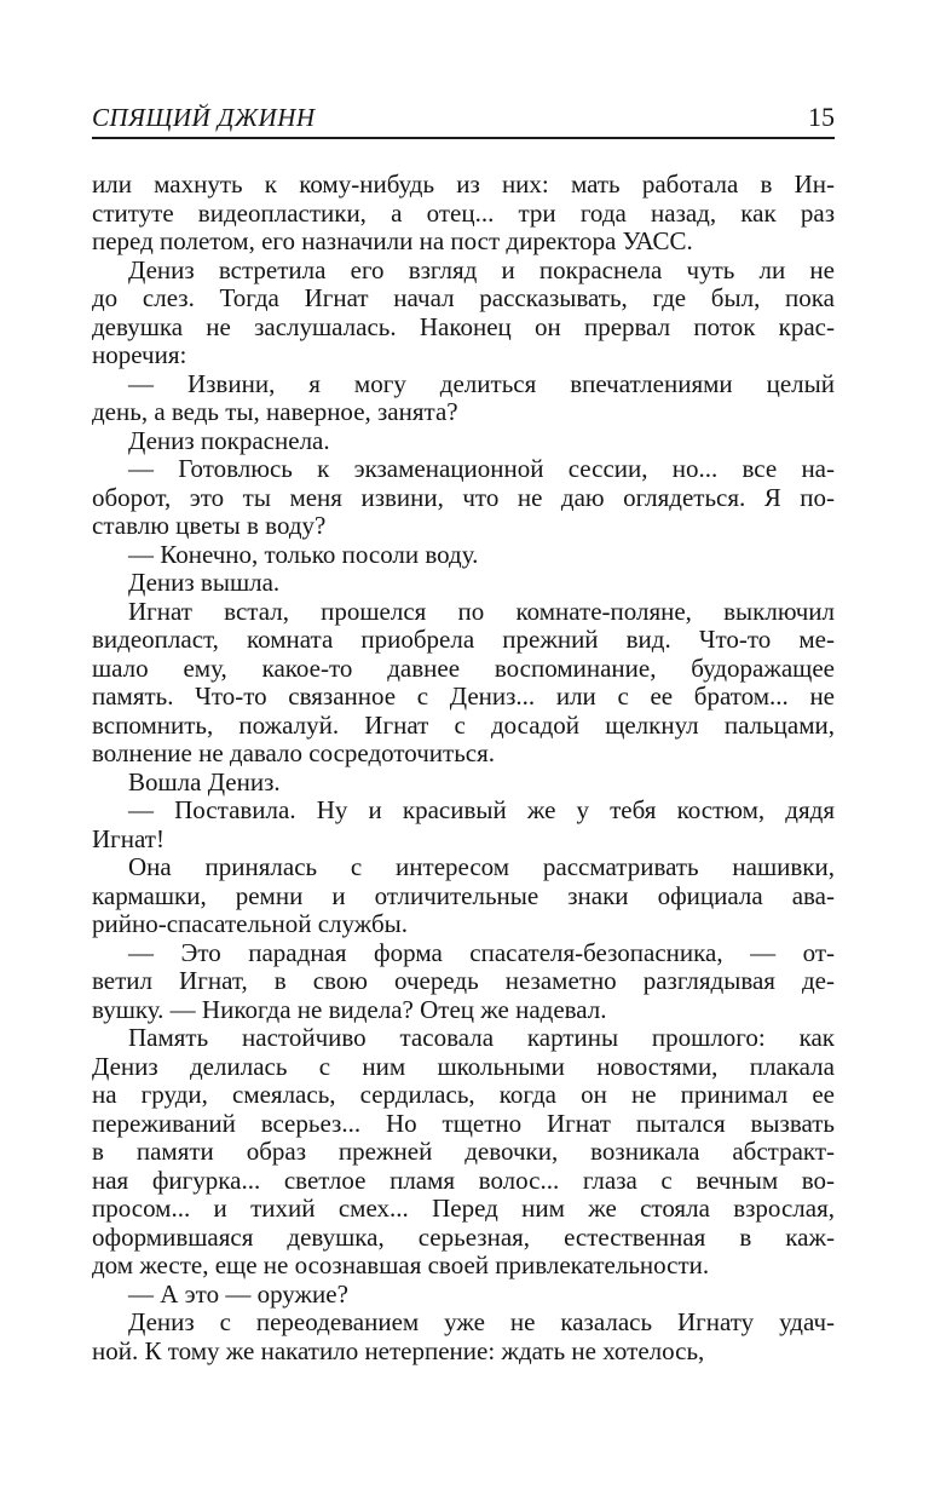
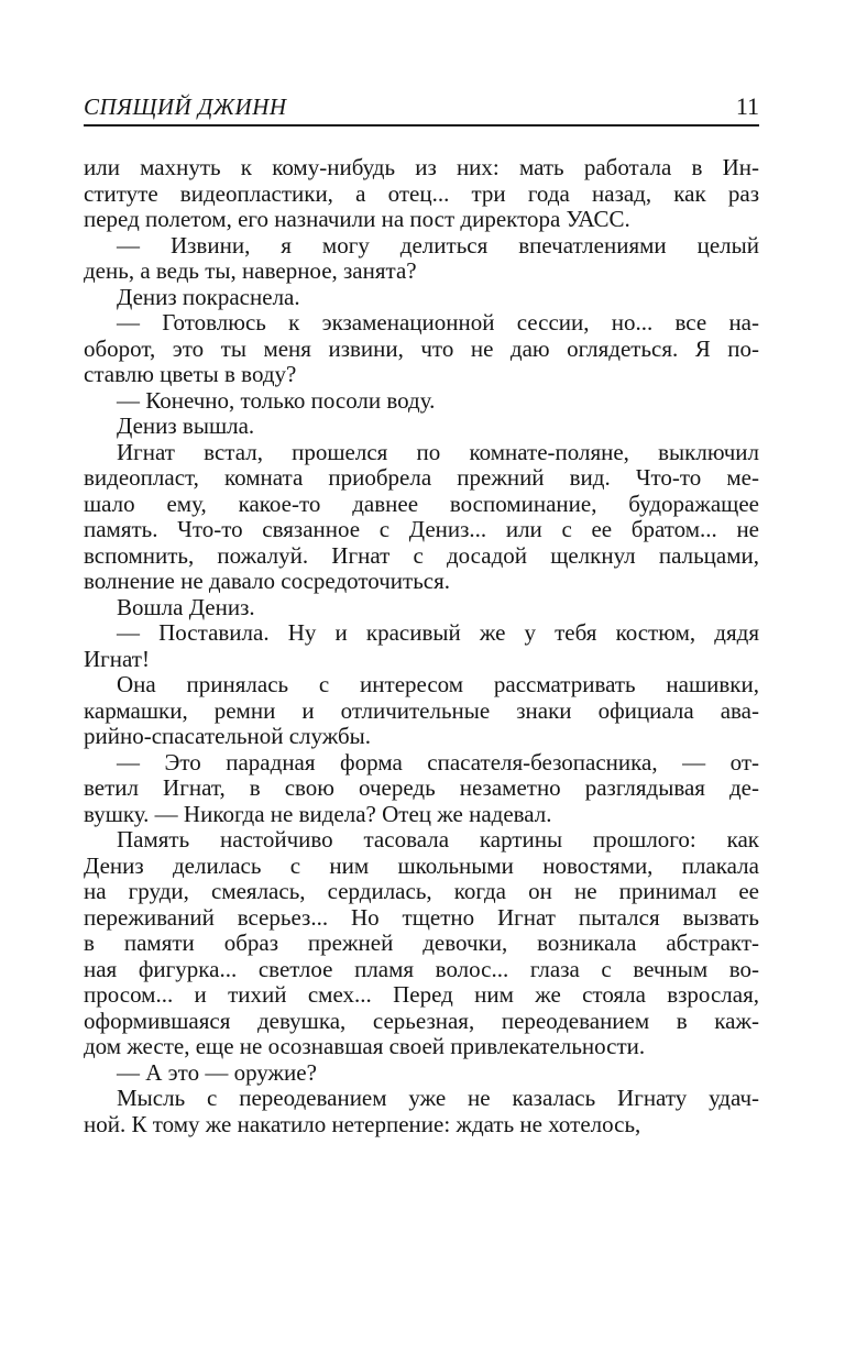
  СПЯЩИЙ ДЖИНН
- 15
+ 11
  или махнуть к кому-нибудь из них: мать работала в Ин-
  ституте видеопластики, а отец... три года назад, как раз
  перед полетом, его назначили на пост директора УАСС.
- Дениз встретила его взгляд и покраснела чуть ли не
- до слез. Тогда Игнат начал рассказывать, где был, пока
- девушка не заслушалась. Наконец он прервал поток крас-
- норечия:
  — Извини, я могу делиться впечатлениями целый
  день, а ведь ты, наверное, занята?
  Дениз покраснела.
  — Готовлюсь к экзаменационной сессии, но... все на-
  оборот, это ты меня извини, что не даю оглядеться. Я по-
  ставлю цветы в воду?
  — Конечно, только посоли воду.
  Дениз вышла.
  Игнат встал, прошелся по комнате-поляне, выключил
  видеопласт, комната приобрела прежний вид. Что-то ме-
  шало ему, какое-то давнее воспоминание, будоражащее
  память. Что-то связанное с Дениз... или с ее братом... не
  вспомнить, пожалуй. Игнат с досадой щелкнул пальцами,
  волнение не давало сосредоточиться.
  Вошла Дениз.
  — Поставила. Ну и красивый же у тебя костюм, дядя
  Игнат!
  Она принялась с интересом рассматривать нашивки,
  кармашки, ремни и отличительные знаки официала ава-
  рийно-спасательной службы.
  — Это парадная форма спасателя-безопасника, — от-
  ветил Игнат, в свою очередь незаметно разглядывая де-
  вушку. — Никогда не видела? Отец же надевал.
  Память настойчиво тасовала картины прошлого: как
  Дениз делилась с ним школьными новостями, плакала
  на груди, смеялась, сердилась, когда он не принимал ее
  переживаний всерьез... Но тщетно Игнат пытался вызвать
  в памяти образ прежней девочки, возникала абстракт-
  ная фигурка... светлое пламя волос... глаза с вечным во-
  просом... и тихий смех... Перед ним же стояла взрослая,
- оформившаяся девушка, серьезная, естественная в каж-
+ оформившаяся девушка, серьезная, переодеванием в каж-
  дом жесте, еще не осознавшая своей привлекательности.
  — А это — оружие?
- Дениз с переодеванием уже не казалась Игнату удач-
+ Мысль с переодеванием уже не казалась Игнату удач-
  ной. К тому же накатило нетерпение: ждать не хотелось,
